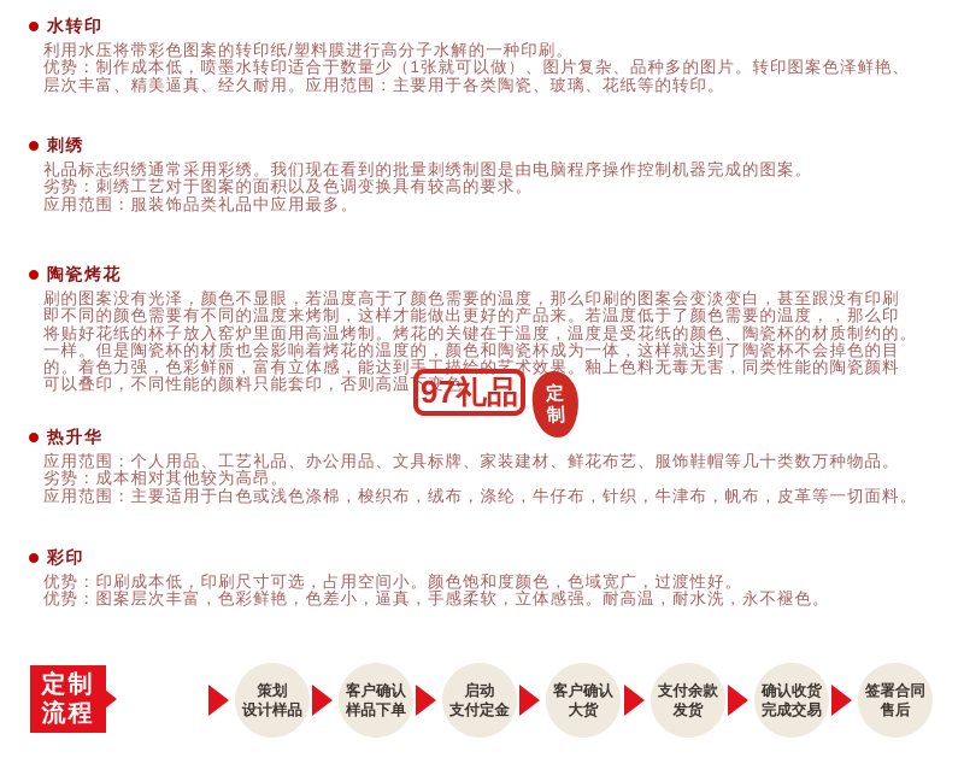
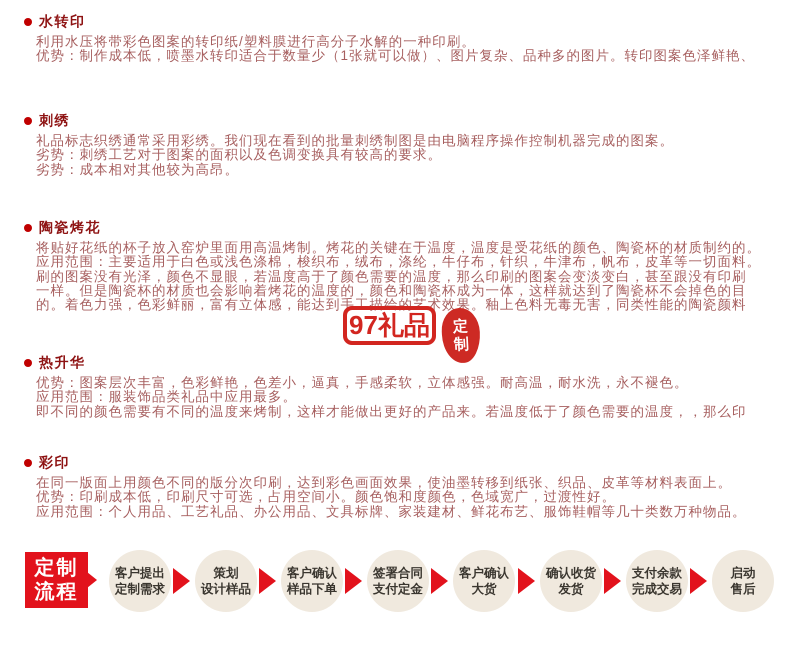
  水转印
  利用水压将带彩色图案的转印纸/塑料膜进行高分子水解的一种印刷。
  优势：制作成本低，喷墨水转印适合于数量少（1张就可以做）、图片复杂、品种多的图片。转印图案色泽鲜艳、
- 层次丰富、精美逼真、经久耐用。应用范围：主要用于各类陶瓷、玻璃、花纸等的转印。
  刺绣
  礼品标志织绣通常采用彩绣。我们现在看到的批量刺绣制图是由电脑程序操作控制机器完成的图案。
  劣势：刺绣工艺对于图案的面积以及色调变换具有较高的要求。
- 应用范围：服装饰品类礼品中应用最多。
+ 劣势：成本相对其他较为高昂。
  陶瓷烤花
- 刷的图案没有光泽，颜色不显眼，若温度高于了颜色需要的温度，那么印刷的图案会变淡变白，甚至跟没有印刷
+ 将贴好花纸的杯子放入窑炉里面用高温烤制。烤花的关键在于温度，温度是受花纸的颜色、陶瓷杯的材质制约的。
- 即不同的颜色需要有不同的温度来烤制，这样才能做出更好的产品来。若温度低于了颜色需要的温度，，那么印
+ 应用范围：主要适用于白色或浅色涤棉，梭织布，绒布，涤纶，牛仔布，针织，牛津布，帆布，皮革等一切面料。
- 将贴好花纸的杯子放入窑炉里面用高温烤制。烤花的关键在于温度，温度是受花纸的颜色、陶瓷杯的材质制约的。
+ 刷的图案没有光泽，颜色不显眼，若温度高于了颜色需要的温度，那么印刷的图案会变淡变白，甚至跟没有印刷
  一样。但是陶瓷杯的材质也会影响着烤花的温度的，颜色和陶瓷杯成为一体，这样就达到了陶瓷杯不会掉色的目
  的。着色力强，色彩鲜丽，富有立体感，能达到手工描绘的艺术效果。釉上色料无毒无害，同类性能的陶瓷颜料
- 可以叠印，不同性能的颜料只能套印，否则高温下变色。
  97礼品
  热升华
- 应用范围：个人用品、工艺礼品、办公用品、文具标牌、家装建材、鲜花布艺、服饰鞋帽等几十类数万种物品。
+ 优势：图案层次丰富，色彩鲜艳，色差小，逼真，手感柔软，立体感强。耐高温，耐水洗，永不褪色。
- 劣势：成本相对其他较为高昂。
+ 应用范围：服装饰品类礼品中应用最多。
- 应用范围：主要适用于白色或浅色涤棉，梭织布，绒布，涤纶，牛仔布，针织，牛津布，帆布，皮革等一切面料。
+ 即不同的颜色需要有不同的温度来烤制，这样才能做出更好的产品来。若温度低于了颜色需要的温度，，那么印
  彩印
+ 在同一版面上用颜色不同的版分次印刷，达到彩色画面效果，使油墨转移到纸张、织品、皮革等材料表面上。
  优势：印刷成本低，印刷尺寸可选，占用空间小。颜色饱和度颜色，色域宽广，过渡性好。
- 优势：图案层次丰富，色彩鲜艳，色差小，逼真，手感柔软，立体感强。耐高温，耐水洗，永不褪色。
+ 应用范围：个人用品、工艺礼品、办公用品、文具标牌、家装建材、鲜花布艺、服饰鞋帽等几十类数万种物品。
  定制
  流程
+ 客户提出
+ 定制需求
  策划
  设计样品
  客户确认
  样品下单
- 启动
+ 签署合同
  支付定金
  客户确认
  大货
- 支付余款
+ 确认收货
  发货
- 确认收货
+ 支付余款
  完成交易
- 签署合同
+ 启动
  售后
